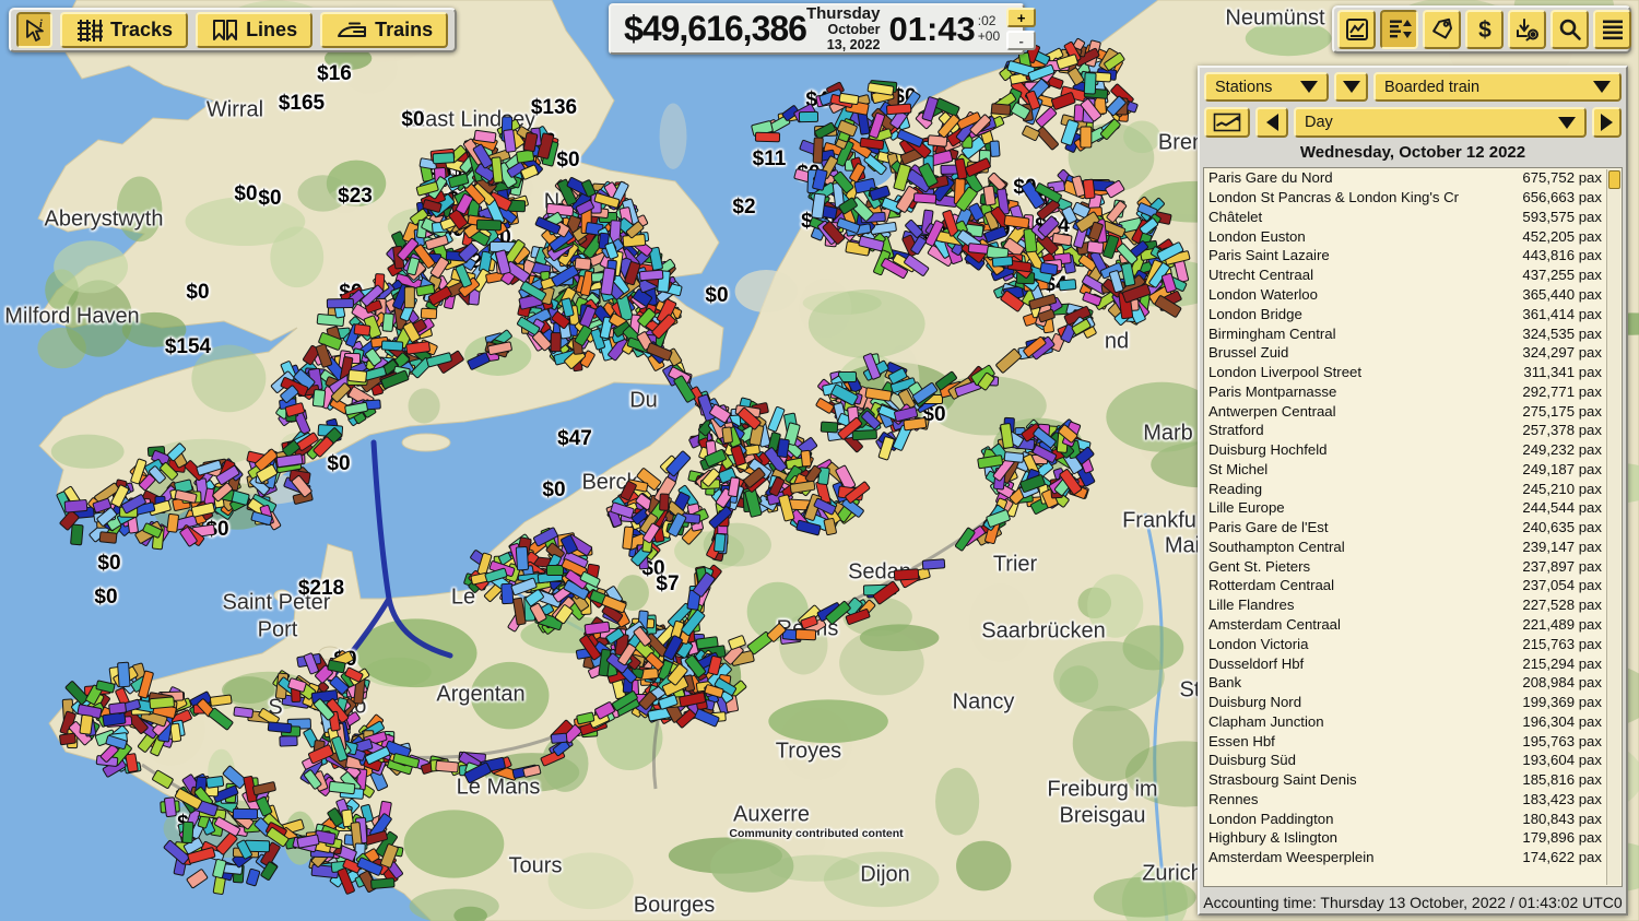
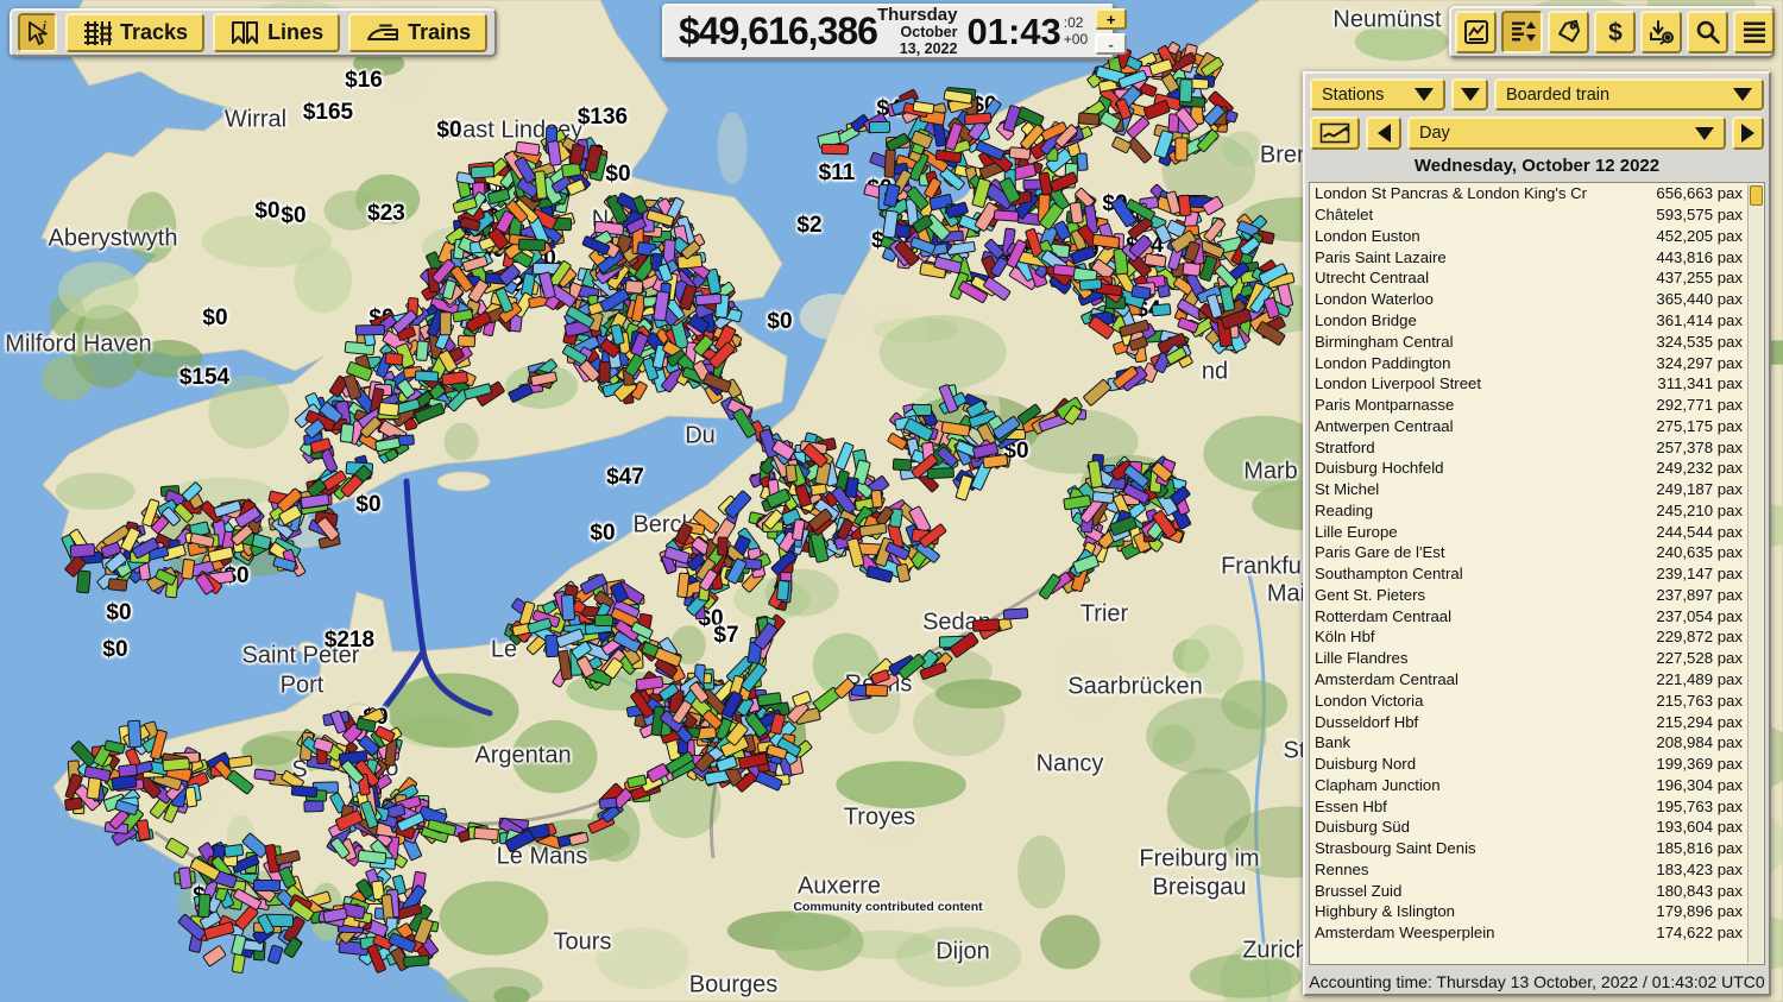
  Wirral
  East Lindey
  Aberystwyth
  Milford Haven
  Saint Peter
  Port
  Berc
  Le
  Argentan
  Le Mans
  Tours
  Bourges
  Auxerre
  Troyes
  Dijon
  Saarbrücken
  Nancy
  Trier
  Freiburg im
  Breisgau
  Zuric
  Frankfu
  Marb
  Neumünst
  Bre
  nd
  Du
  S
  N
  $16
  $165
  $136
  $0
  $0
  $11
  $2
  $0
  $0
  $23
  $0
  $154
  $0
  $47
  $0
  $0
  $0
  $0
  $7
  $218
  $0
  $0
  Community contributed content
  i
  Tracks
  Lines
  Trains
  $49,616,386
  Thursday
  October 13, 2022
  01:43
  :02
  +00
  +
  -
  $
  Stations
  Boarded train
  Day
  Wednesday, October 12 2022
- Paris Gare du Nord
- 675,752 pax
  London St Pancras & London King's Cr
  656,663 pax
  Châtelet
  593,575 pax
  London Euston
  452,205 pax
  Paris Saint Lazaire
  443,816 pax
  Utrecht Centraal
  437,255 pax
  London Waterloo
  365,440 pax
  London Bridge
  361,414 pax
  Birmingham Central
  324,535 pax
- Brussel Zuid
+ London Paddington
  324,297 pax
  London Liverpool Street
  311,341 pax
  Paris Montparnasse
  292,771 pax
  Antwerpen Centraal
  275,175 pax
  Stratford
  257,378 pax
  Duisburg Hochfeld
  249,232 pax
  St Michel
  249,187 pax
  Reading
  245,210 pax
  Lille Europe
  244,544 pax
  Paris Gare de l'Est
  240,635 pax
  Southampton Central
  239,147 pax
  Gent St. Pieters
  237,897 pax
  Rotterdam Centraal
  237,054 pax
+ Köln Hbf
+ 229,872 pax
  Lille Flandres
  227,528 pax
  Amsterdam Centraal
  221,489 pax
  London Victoria
  215,763 pax
  Dusseldorf Hbf
  215,294 pax
  Bank
  208,984 pax
  Duisburg Nord
  199,369 pax
  Clapham Junction
  196,304 pax
  Essen Hbf
  195,763 pax
  Duisburg Süd
  193,604 pax
  Strasbourg Saint Denis
  185,816 pax
  Rennes
  183,423 pax
- London Paddington
+ Brussel Zuid
  180,843 pax
  Highbury & Islington
  179,896 pax
  Amsterdam Weesperplein
  174,622 pax
  Accounting time: Thursday 13 October, 2022 / 01:43:02 UTC0
